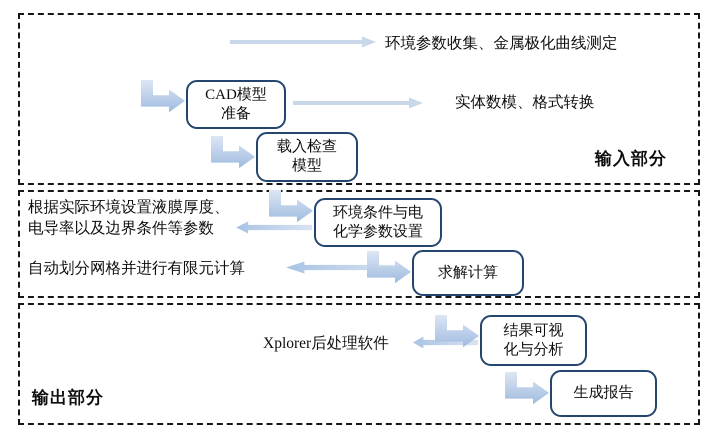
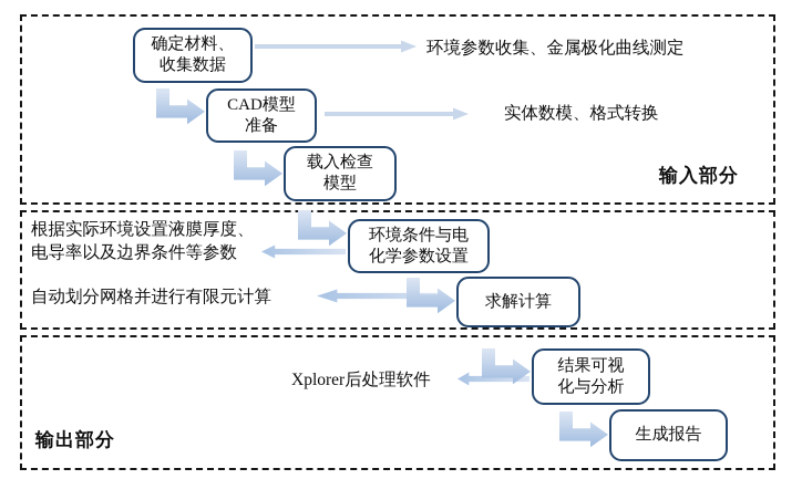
+ 确定材料、
+ 收集数据
  CAD模型
  准备
  载入检查
  模型
  环境条件与电
  化学参数设置
  求解计算
  结果可视
  化与分析
  生成报告
  环境参数收集、金属极化曲线测定
  实体数模、格式转换
  根据实际环境设置液膜厚度、
  电导率以及边界条件等参数
  自动划分网格并进行有限元计算
  Xplorer后处理软件
  输入部分
  输出部分
